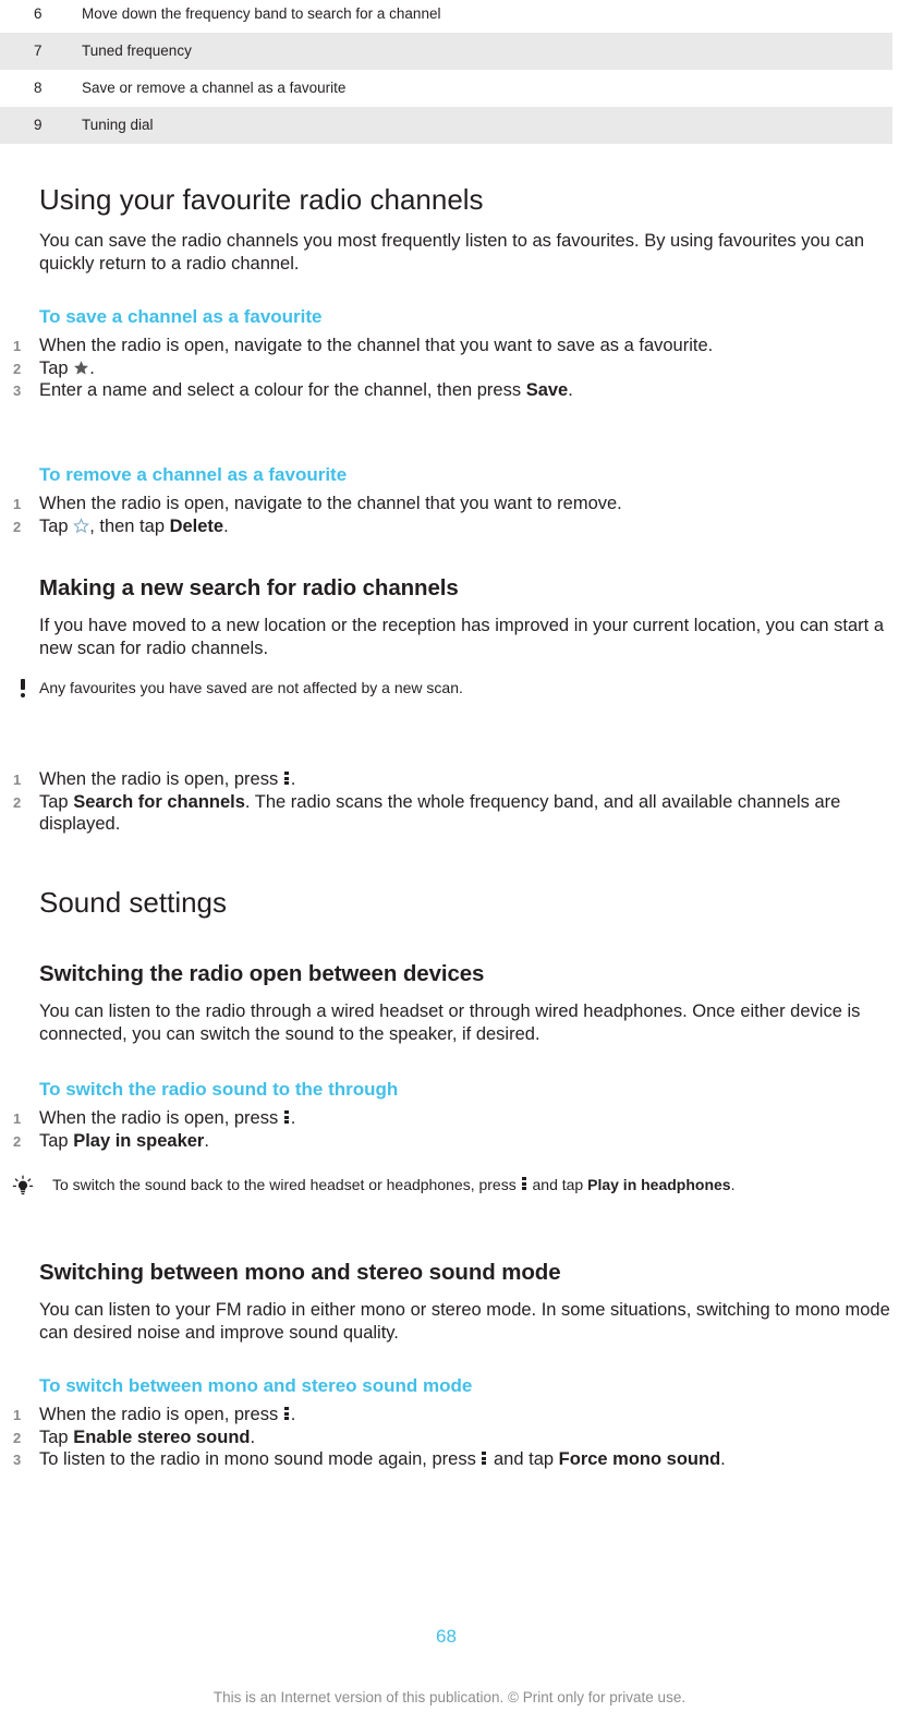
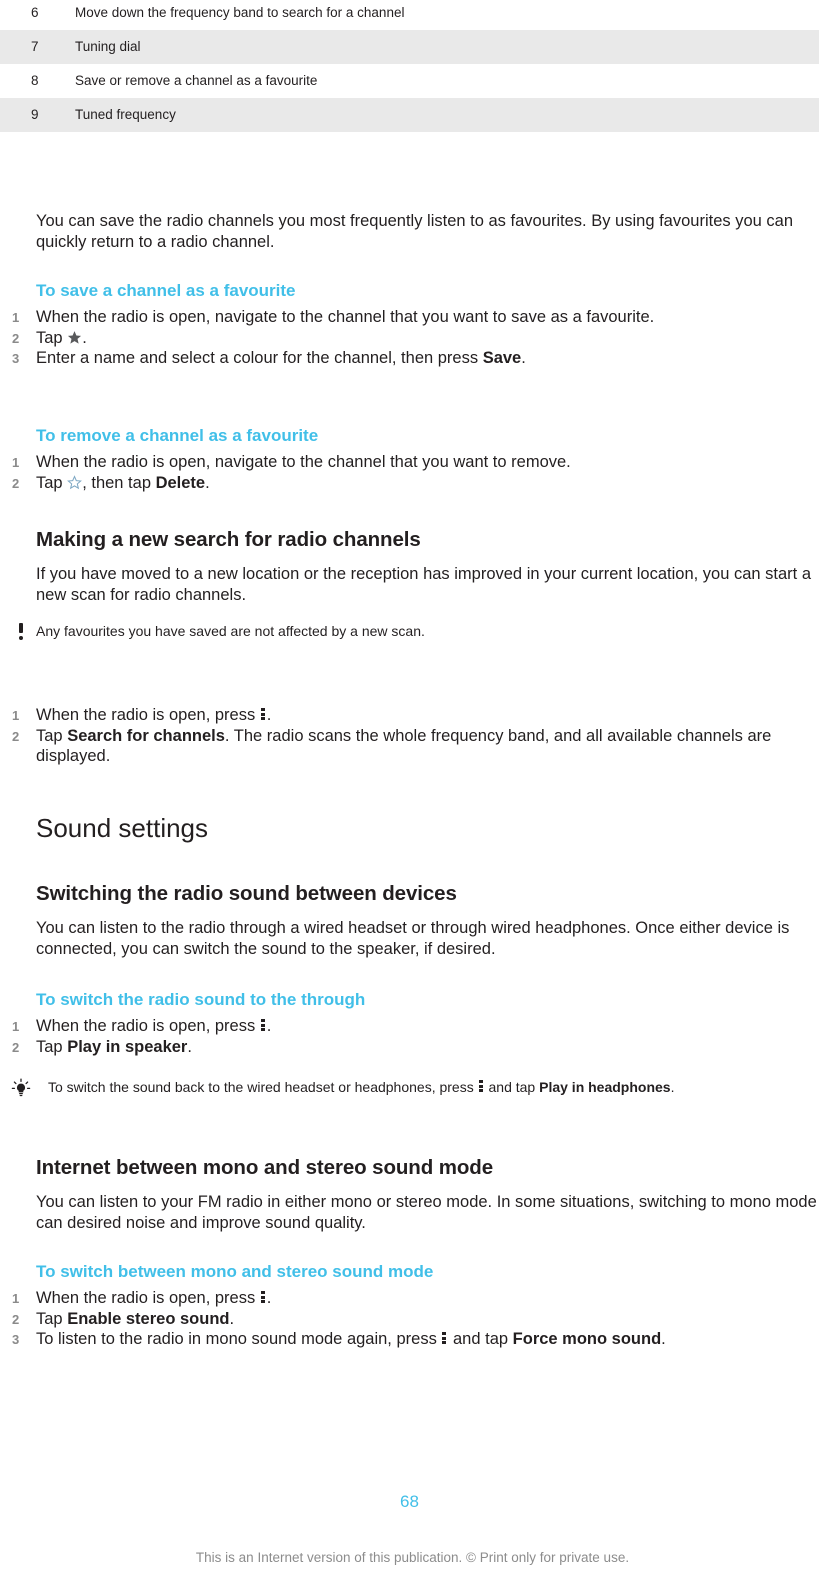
  6	Move down the frequency band to search for a channel
- 7	Tuned frequency
+ 7	Tuning dial
  8	Save or remove a channel as a favourite
- 9	Tuning dial
+ 9	Tuned frequency
- Using your favourite radio channels
  You can save the radio channels you most frequently listen to as favourites. By using favourites you can quickly return to a radio channel.
  To save a channel as a favourite
  1
  When the radio is open, navigate to the channel that you want to save as a favourite.
  2
  Tap .
  3
  Enter a name and select a colour for the channel, then press Save.
  To remove a channel as a favourite
  1
  When the radio is open, navigate to the channel that you want to remove.
  2
  Tap , then tap Delete.
  Making a new search for radio channels
  If you have moved to a new location or the reception has improved in your current location, you can start a new scan for radio channels.
  Any favourites you have saved are not affected by a new scan.
  1
  When the radio is open, press .
  2
  Tap Search for channels. The radio scans the whole frequency band, and all available channels are displayed.
  Sound settings
- Switching the radio open between devices
+ Switching the radio sound between devices
  You can listen to the radio through a wired headset or through wired headphones. Once either device is connected, you can switch the sound to the speaker, if desired.
  To switch the radio sound to the through
  1
  When the radio is open, press .
  2
  Tap Play in speaker.
  To switch the sound back to the wired headset or headphones, press and tap Play in headphones.
- Switching between mono and stereo sound mode
+ Internet between mono and stereo sound mode
  You can listen to your FM radio in either mono or stereo mode. In some situations, switching to mono mode can desired noise and improve sound quality.
  To switch between mono and stereo sound mode
  1
  When the radio is open, press .
  2
  Tap Enable stereo sound.
  3
  To listen to the radio in mono sound mode again, press and tap Force mono sound.
  68
  This is an Internet version of this publication. © Print only for private use.
